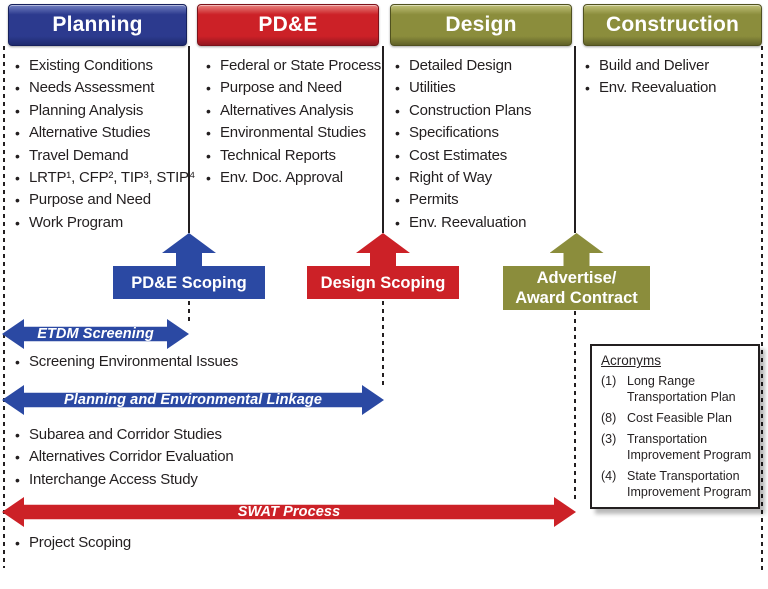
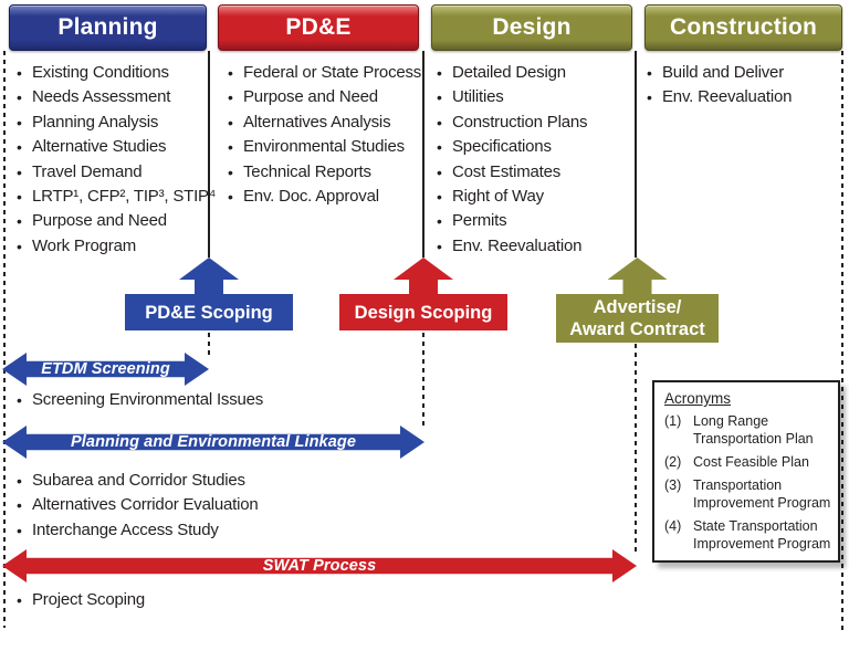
  Planning
  PD&E
  Design
  Construction
  Existing Conditions
  Needs Assessment
  Planning Analysis
  Alternative Studies
  Travel Demand
  LRTP¹, CFP², TIP³, STIP⁴
  Purpose and Need
  Work Program
  Federal or State Process
  Purpose and Need
  Alternatives Analysis
  Environmental Studies
  Technical Reports
  Env. Doc. Approval
  Detailed Design
  Utilities
  Construction Plans
  Specifications
  Cost Estimates
  Right of Way
  Permits
  Env. Reevaluation
  Build and Deliver
  Env. Reevaluation
  PD&E Scoping
  Design Scoping
  Advertise/
  Award Contract
  ETDM Screening
  Planning and Environmental Linkage
  SWAT Process
  Screening Environmental Issues
  Subarea and Corridor Studies
  Alternatives Corridor Evaluation
  Interchange Access Study
  Project Scoping
  Acronyms
  (1)
  Long Range Transportation Plan
- (8)
+ (2)
  Cost Feasible Plan
  (3)
  Transportation Improvement Program
  (4)
  State Transportation Improvement Program
